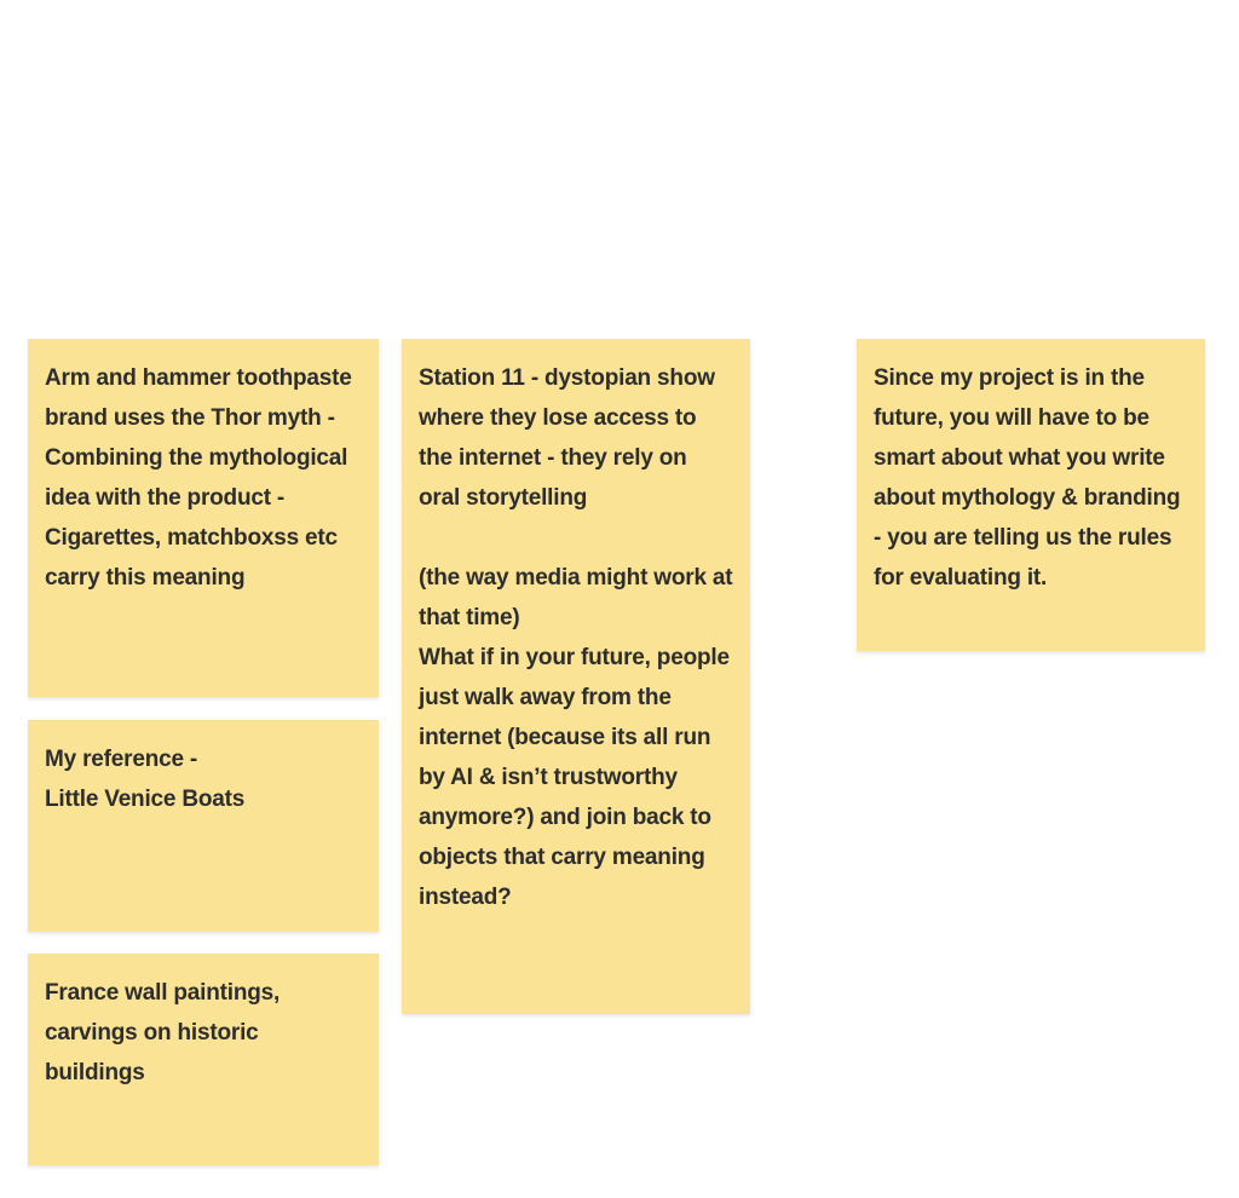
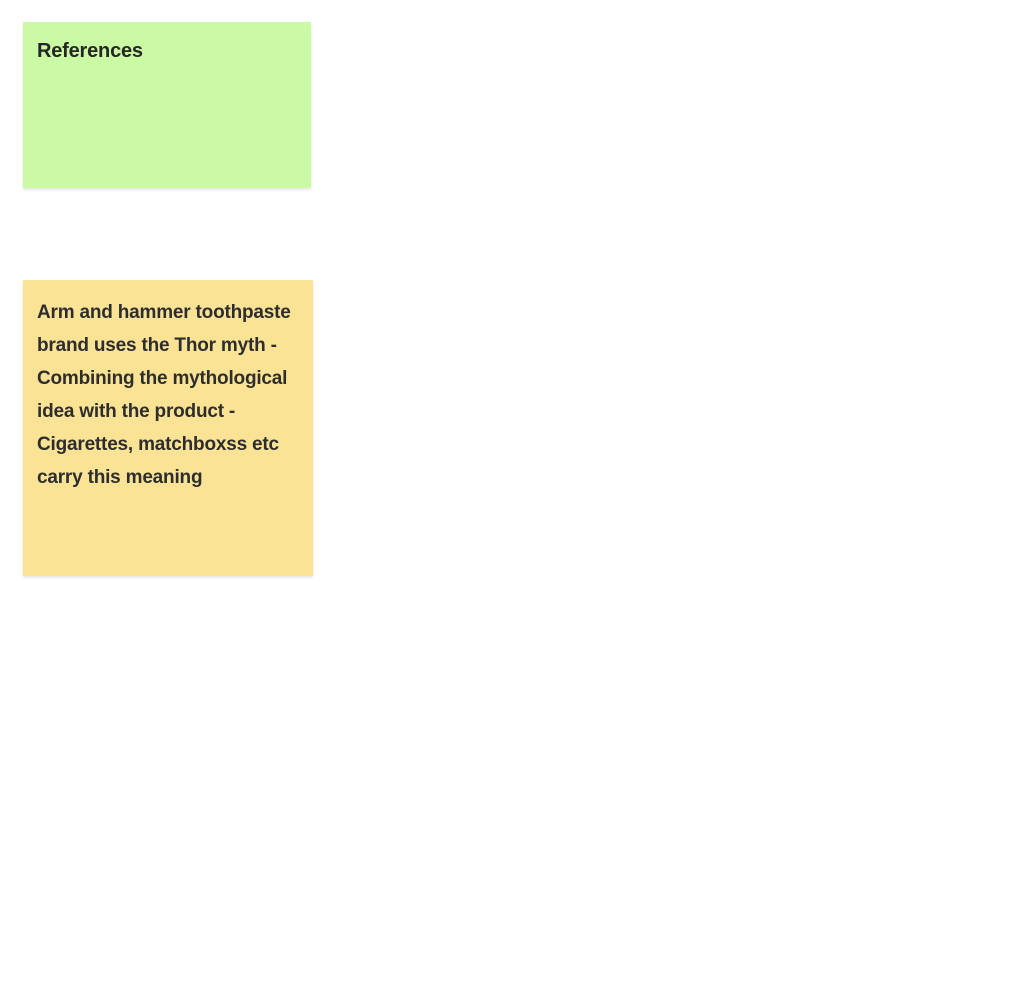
+ References
  Arm and hammer toothpaste brand uses the Thor myth - Combining the mythological idea with the product - Cigarettes, matchboxss etc carry this meaning
- My reference -
- Little Venice Boats
- France wall paintings, carvings on historic buildings
- Station 11 - dystopian show where they lose access to the internet - they rely on oral storytelling
- (the way media might work at that time)
- What if in your future, people just walk away from the internet (because its all run by AI & isn’t trustworthy anymore?) and join back to objects that carry meaning instead?
- Since my project is in the future, you will have to be smart about what you write about mythology & branding - you are telling us the rules for evaluating it.
